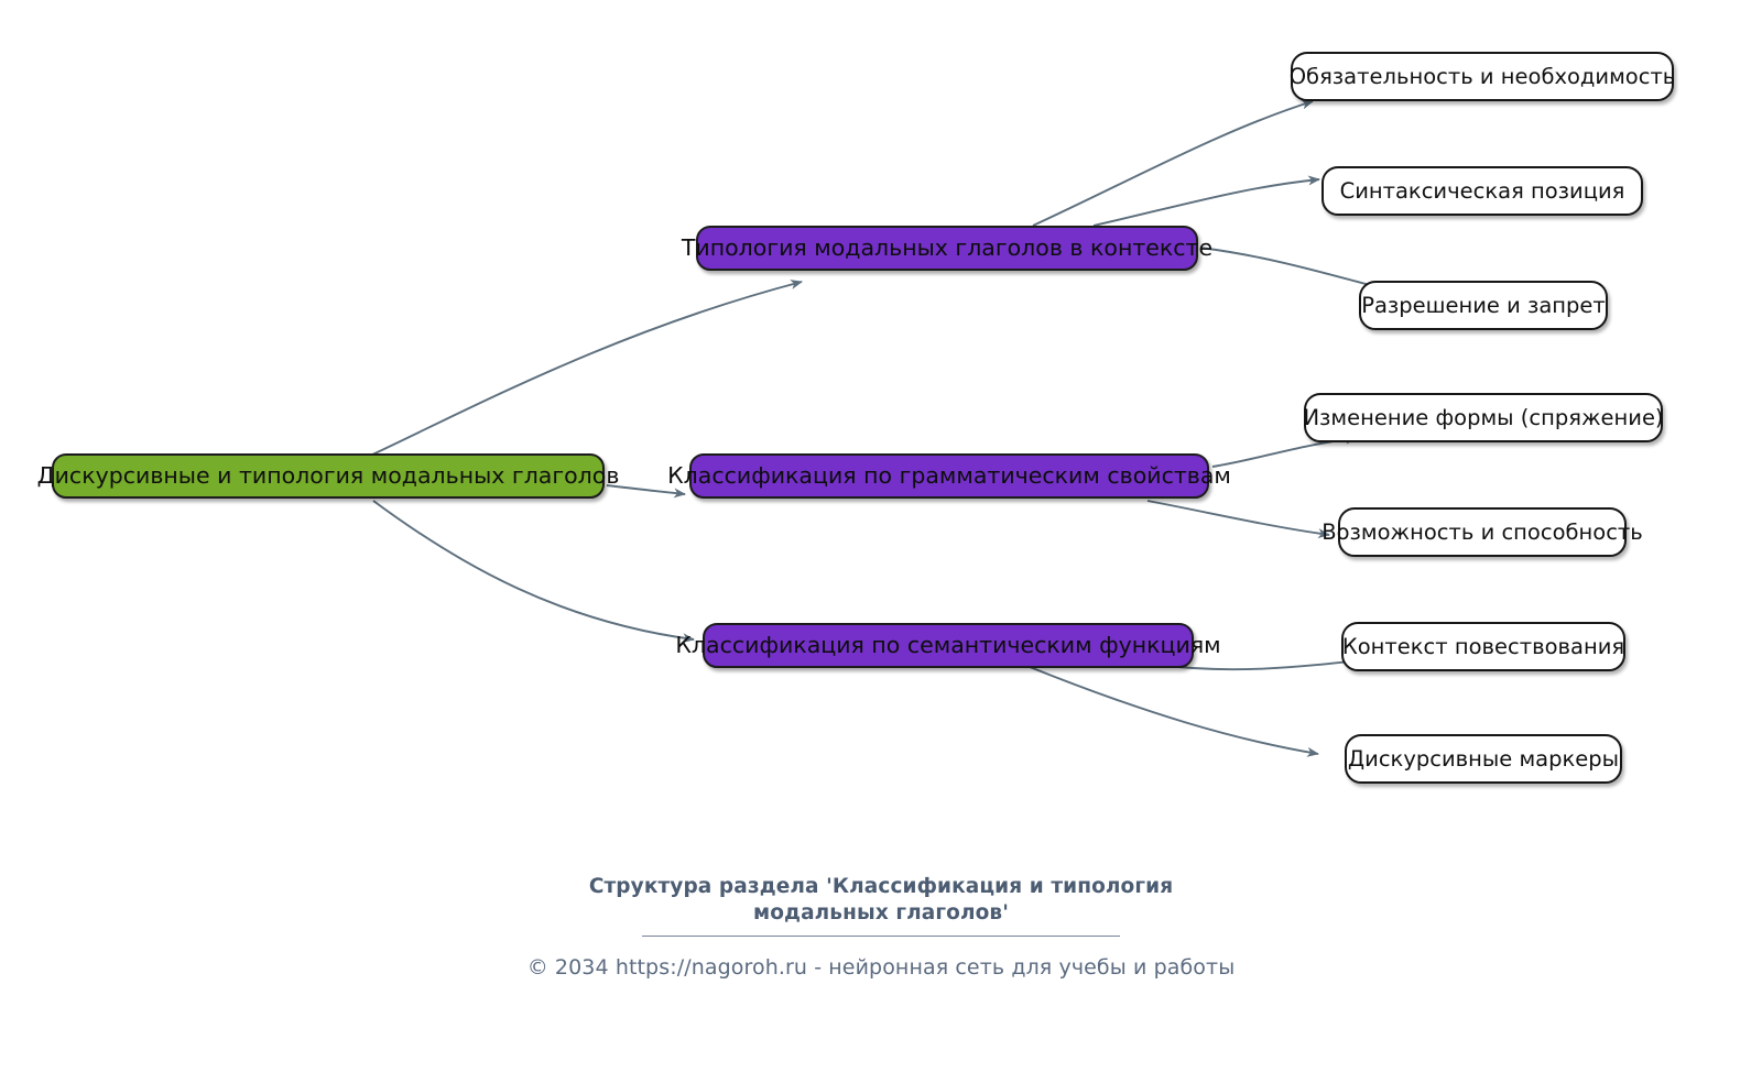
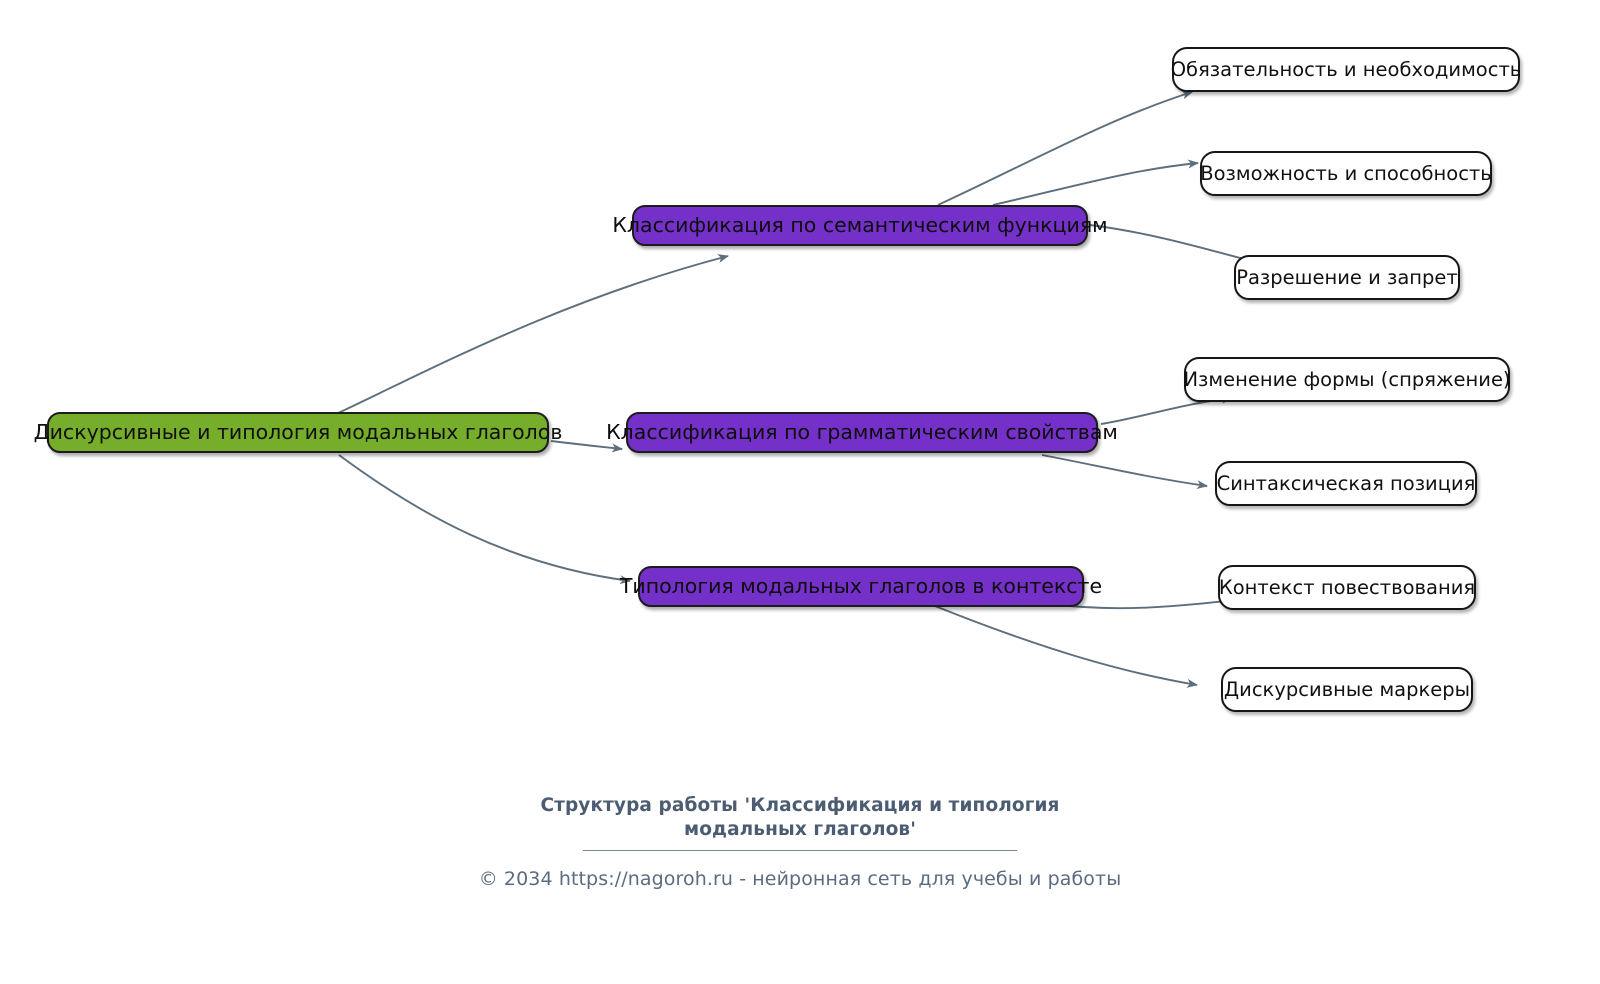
  Дискурсивные и типология модальных глаголов
- Типология модальных глаголов в контексте
+ Классификация по семантическим функциям
  Классификация по грамматическим свойствам
- Классификация по семантическим функциям
+ Типология модальных глаголов в контексте
  Обязательность и необходимость
- Синтаксическая позиция
+ Возможность и способность
  Разрешение и запрет
  Изменение формы (спряжение)
- Возможность и способность
+ Синтаксическая позиция
  Контекст повествования
  Дискурсивные маркеры
- Структура раздела 'Классификация и типология
+ Структура работы 'Классификация и типология
  модальных глаголов'
  © 2034 https://nagoroh.ru - нейронная сеть для учебы и работы
